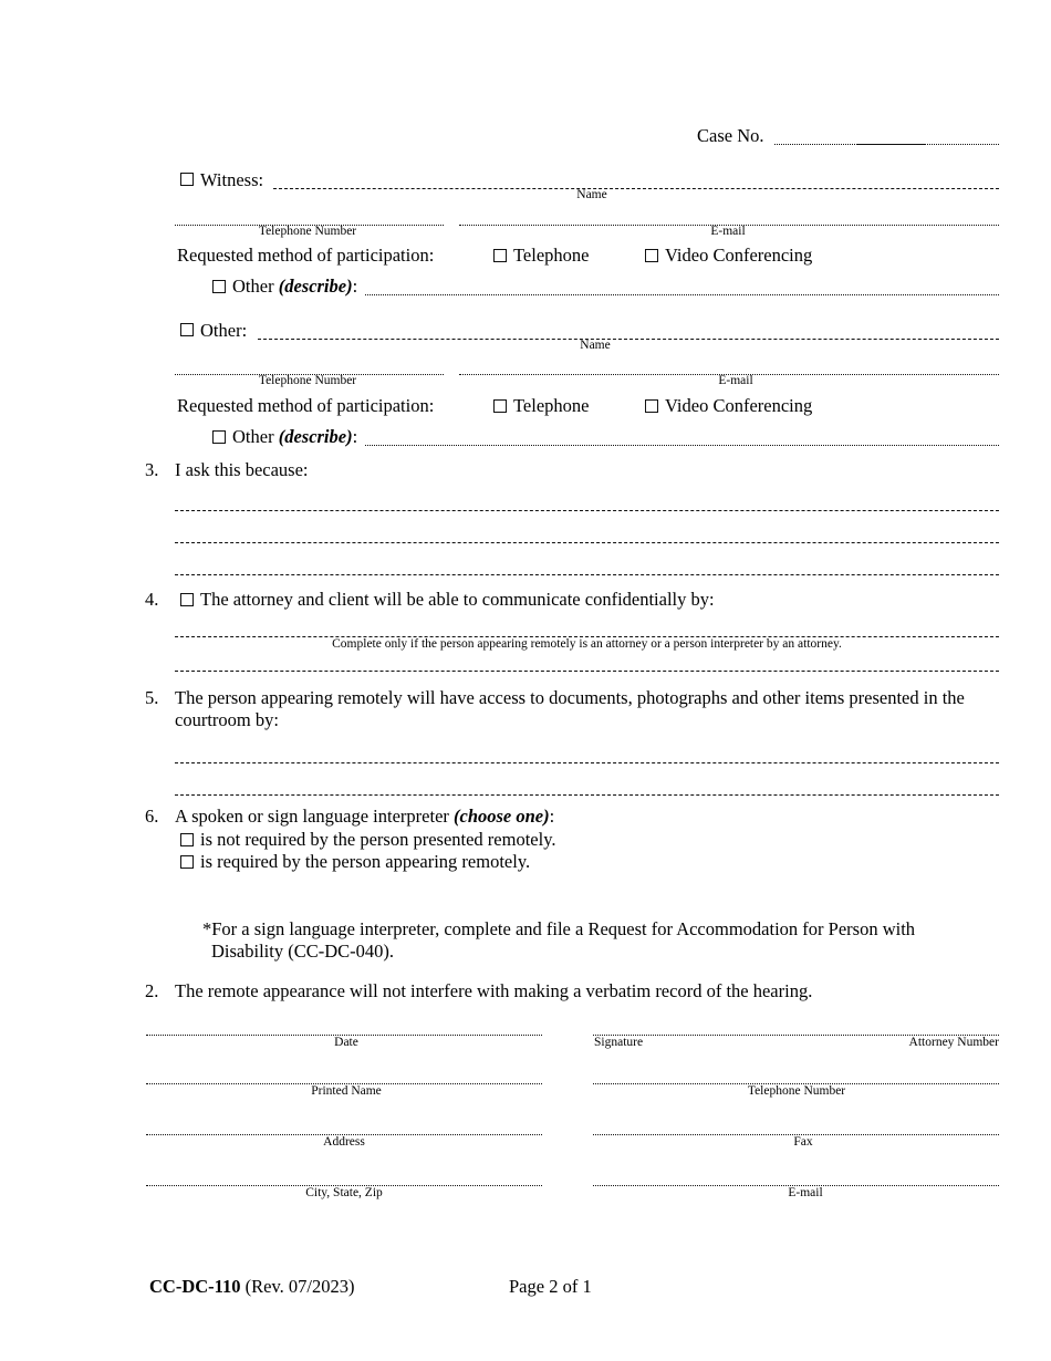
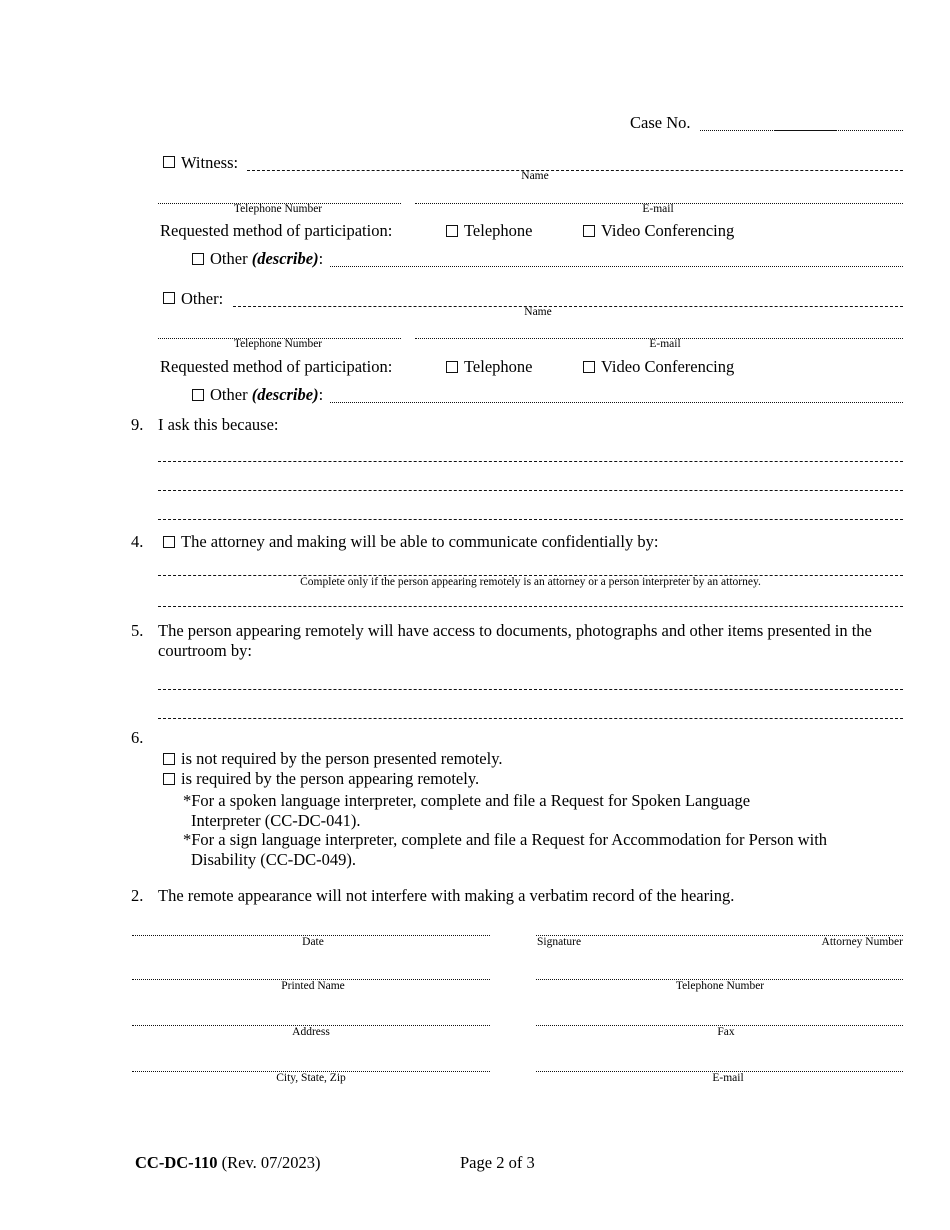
  Case No.
  Witness:
  Name
  Telephone Number
  E-mail
  Requested method of participation:
  Telephone
  Video Conferencing
  Other (describe):
  Other:
  Name
  Telephone Number
  E-mail
  Requested method of participation:
  Telephone
  Video Conferencing
  Other (describe):
- 3.
+ 9.
  I ask this because:
  4.
- The attorney and client will be able to communicate confidentially by:
+ The attorney and making will be able to communicate confidentially by:
  Complete only if the person appearing remotely is an attorney or a person interpreter by an attorney.
  5.
  The person appearing remotely will have access to documents, photographs and other items presented in the courtroom by:
  6.
- A spoken or sign language interpreter (choose one):
  is not required by the person presented remotely.
  is required by the person appearing remotely.
+ *For a spoken language interpreter, complete and file a Request for Spoken Language Interpreter (CC-DC-041).
- *For a sign language interpreter, complete and file a Request for Accommodation for Person with Disability (CC-DC-040).
+ *For a sign language interpreter, complete and file a Request for Accommodation for Person with Disability (CC-DC-049).
  2.
  The remote appearance will not interfere with making a verbatim record of the hearing.
  Date
  Signature
  Attorney Number
  Printed Name
  Telephone Number
  Address
  Fax
  City, State, Zip
  E-mail
  CC-DC-110 (Rev. 07/2023)
- Page 2 of 1
+ Page 2 of 3
